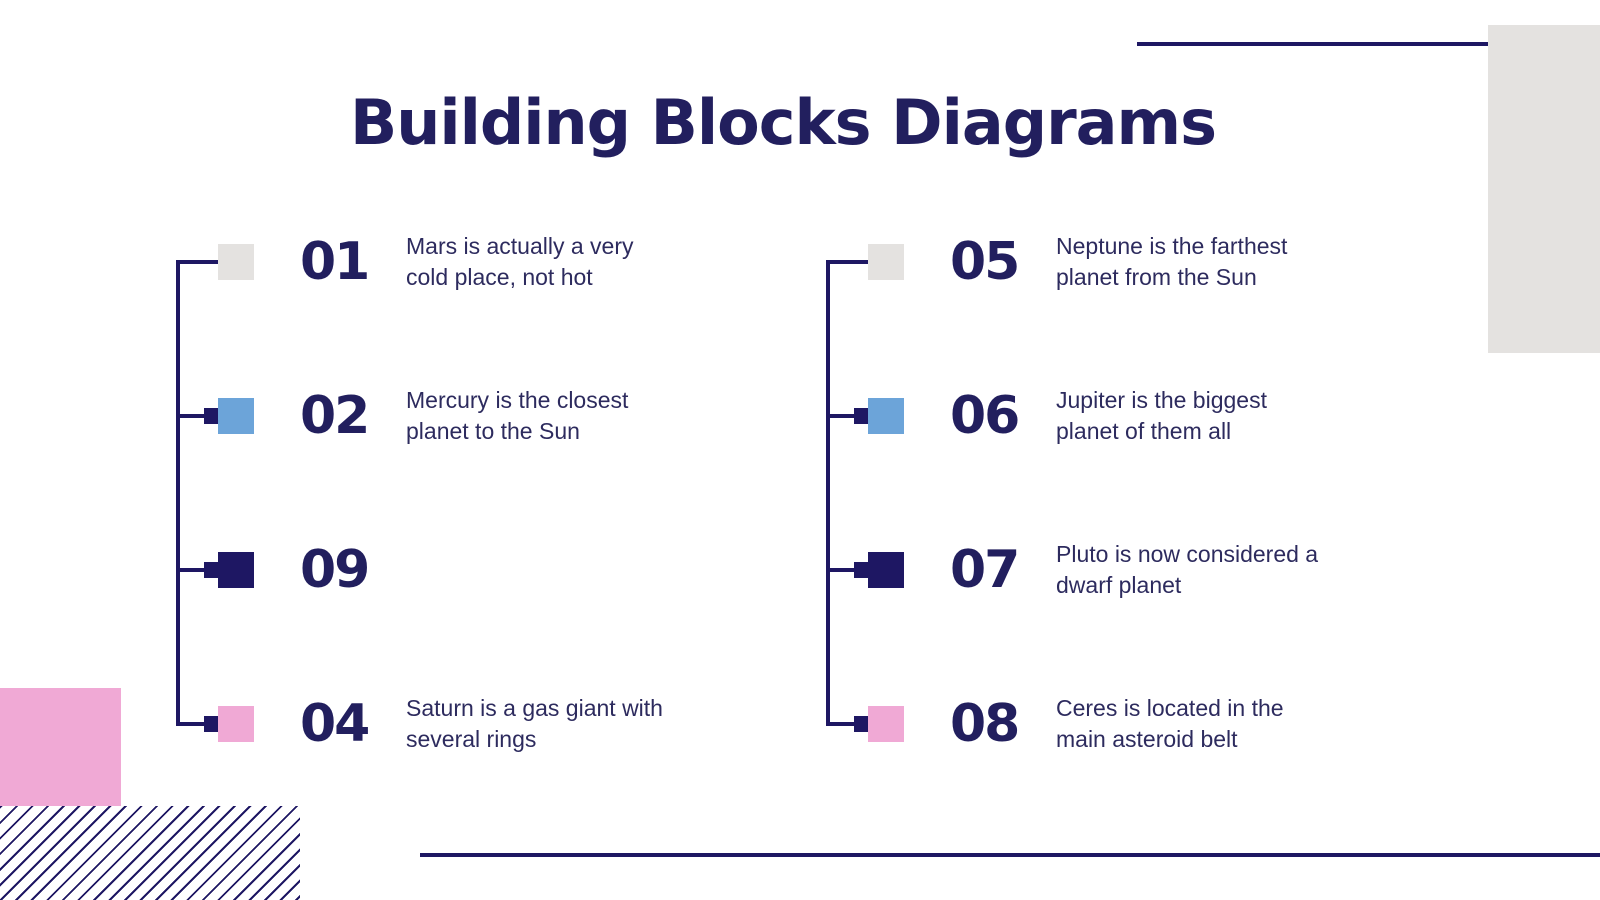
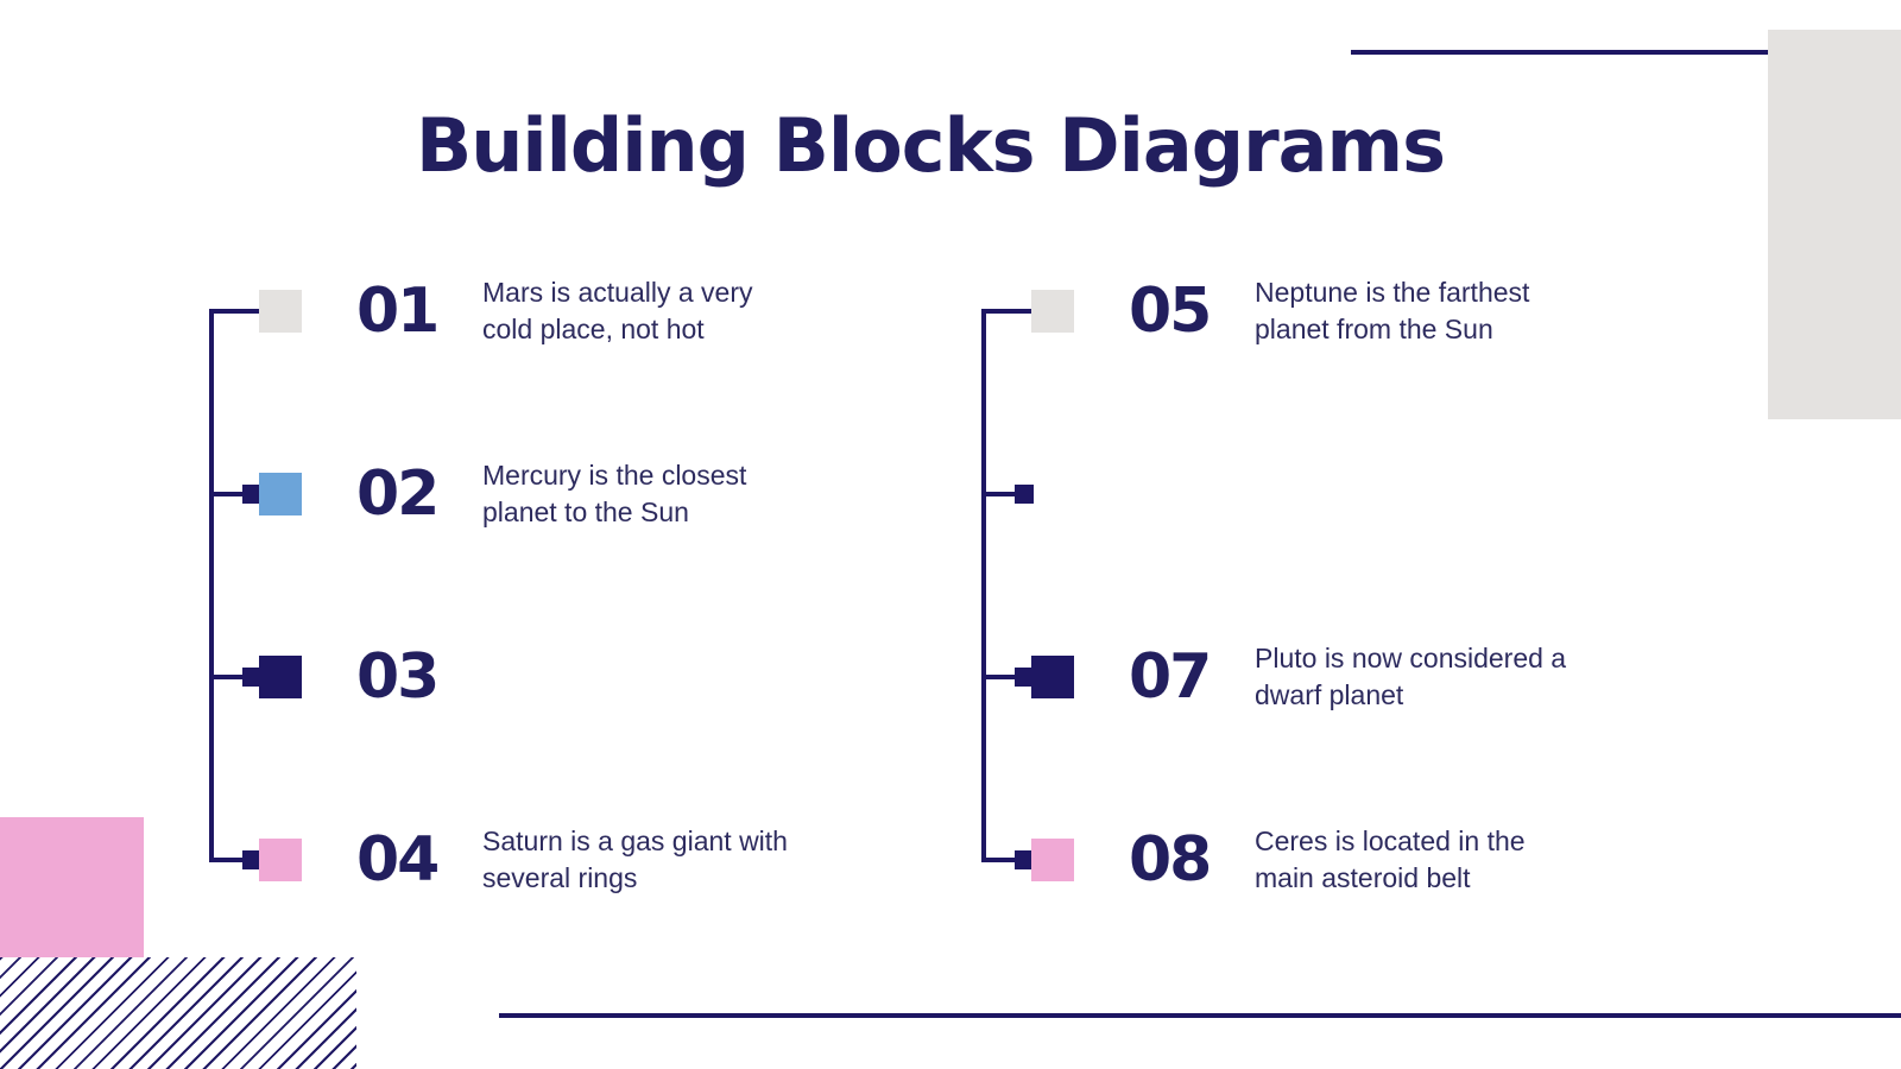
  Building Blocks Diagrams
  01
  Mars is actually a very
  cold place, not hot
  02
  Mercury is the closest
  planet to the Sun
- 09
+ 03
  04
  Saturn is a gas giant with
  several rings
  05
  Neptune is the farthest
  planet from the Sun
- 06
- Jupiter is the biggest
- planet of them all
  07
  Pluto is now considered a
  dwarf planet
  08
  Ceres is located in the
  main asteroid belt
